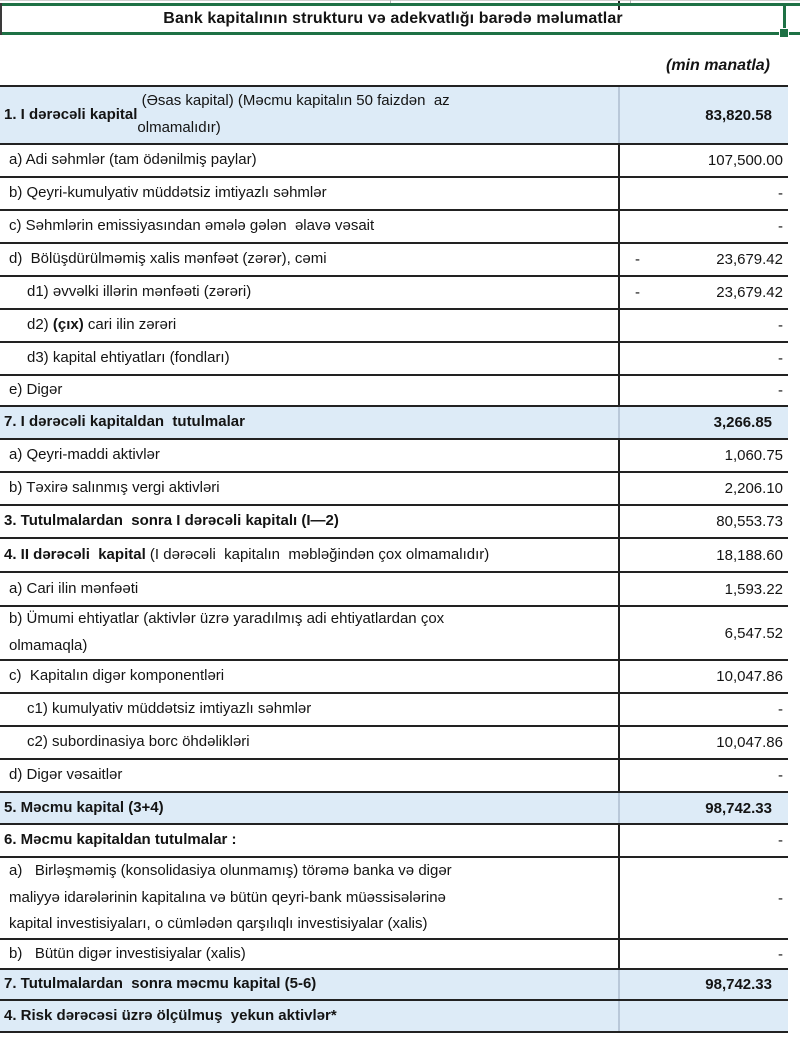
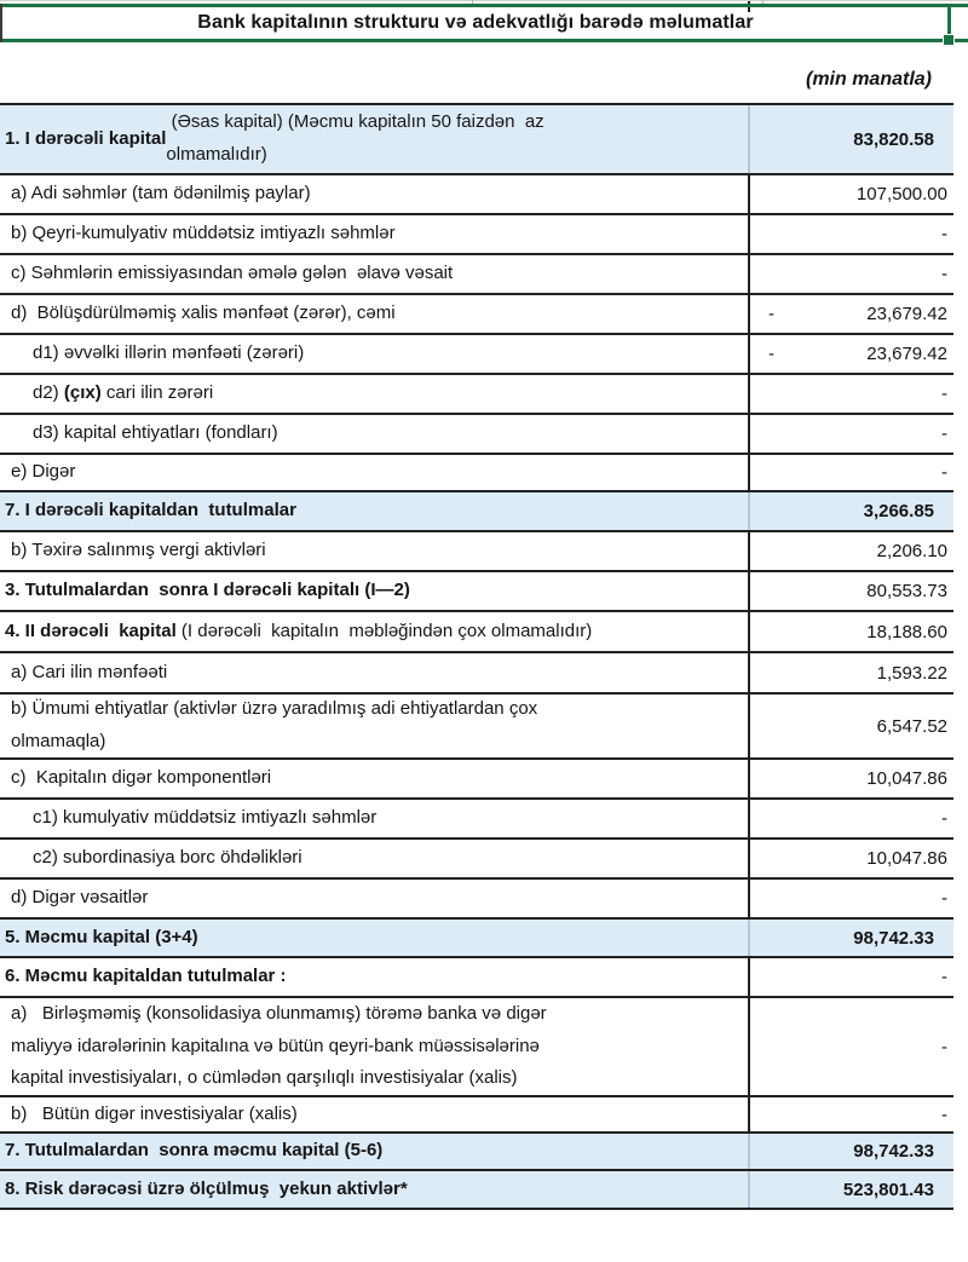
  Bank kapitalının strukturu və adekvatlığı barədə məlumatlar
  (min manatla)
  1. I dərəcəli kapital
  (Əsas kapital) (Məcmu kapitalın 50 faizdən az
  olmamalıdır)
  83,820.58
  a) Adi səhmlər (tam ödənilmiş paylar)
  107,500.00
  b) Qeyri-kumulyativ müddətsiz imtiyazlı səhmlər
  -
  c) Səhmlərin emissiyasından əmələ gələn əlavə vəsait
  -
  d) Bölüşdürülməmiş xalis mənfəət (zərər), cəmi
  -
  23,679.42
  d1) əvvəlki illərin mənfəəti (zərəri)
  -
  23,679.42
  d2)
  (çıx)
  cari ilin zərəri
  -
  d3) kapital ehtiyatları (fondları)
  -
  e) Digər
  -
  7. I dərəcəli kapitaldan tutulmalar
  3,266.85
- a) Qeyri-maddi aktivlər
- 1,060.75
  b) Təxirə salınmış vergi aktivləri
  2,206.10
  3. Tutulmalardan sonra I dərəcəli kapitalı (I—2)
  80,553.73
  4. II dərəcəli kapital
  (I dərəcəli kapitalın məbləğindən çox olmamalıdır)
  18,188.60
  a) Cari ilin mənfəəti
  1,593.22
  b) Ümumi ehtiyatlar (aktivlər üzrə yaradılmış adi ehtiyatlardan çox
  olmamaqla)
  6,547.52
  c) Kapitalın digər komponentləri
  10,047.86
  c1) kumulyativ müddətsiz imtiyazlı səhmlər
  -
  c2) subordinasiya borc öhdəlikləri
  10,047.86
  d) Digər vəsaitlər
  -
  5. Məcmu kapital (3+4)
  98,742.33
  6. Məcmu kapitaldan tutulmalar :
  -
  a) Birləşməmiş (konsolidasiya olunmamış) törəmə banka və digər
  maliyyə idarələrinin kapitalına və bütün qeyri-bank müəssisələrinə
  kapital investisiyaları, o cümlədən qarşılıqlı investisiyalar (xalis)
  -
  b) Bütün digər investisiyalar (xalis)
  -
  7. Tutulmalardan sonra məcmu kapital (5-6)
  98,742.33
- 4. Risk dərəcəsi üzrə ölçülmuş yekun aktivlər*
+ 8. Risk dərəcəsi üzrə ölçülmuş yekun aktivlər*
+ 523,801.43
